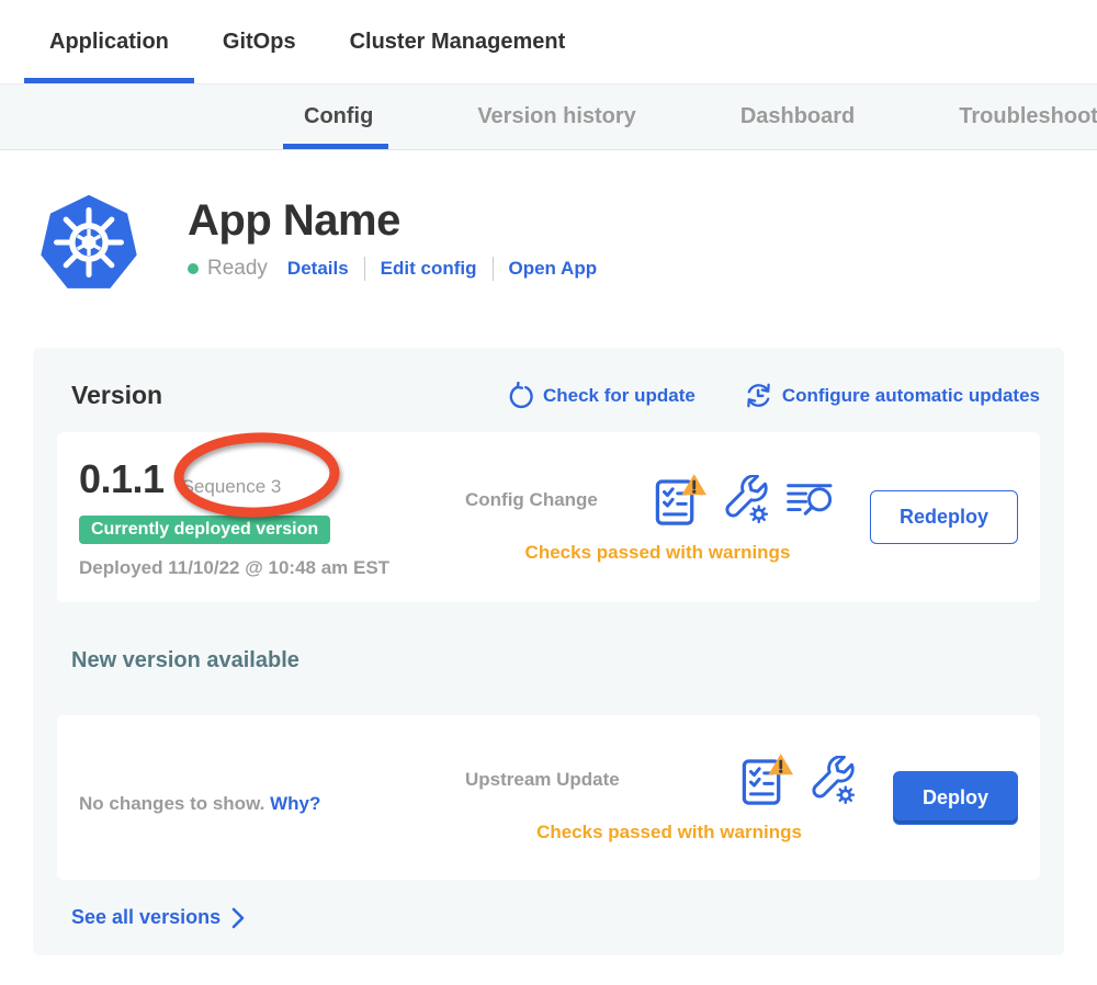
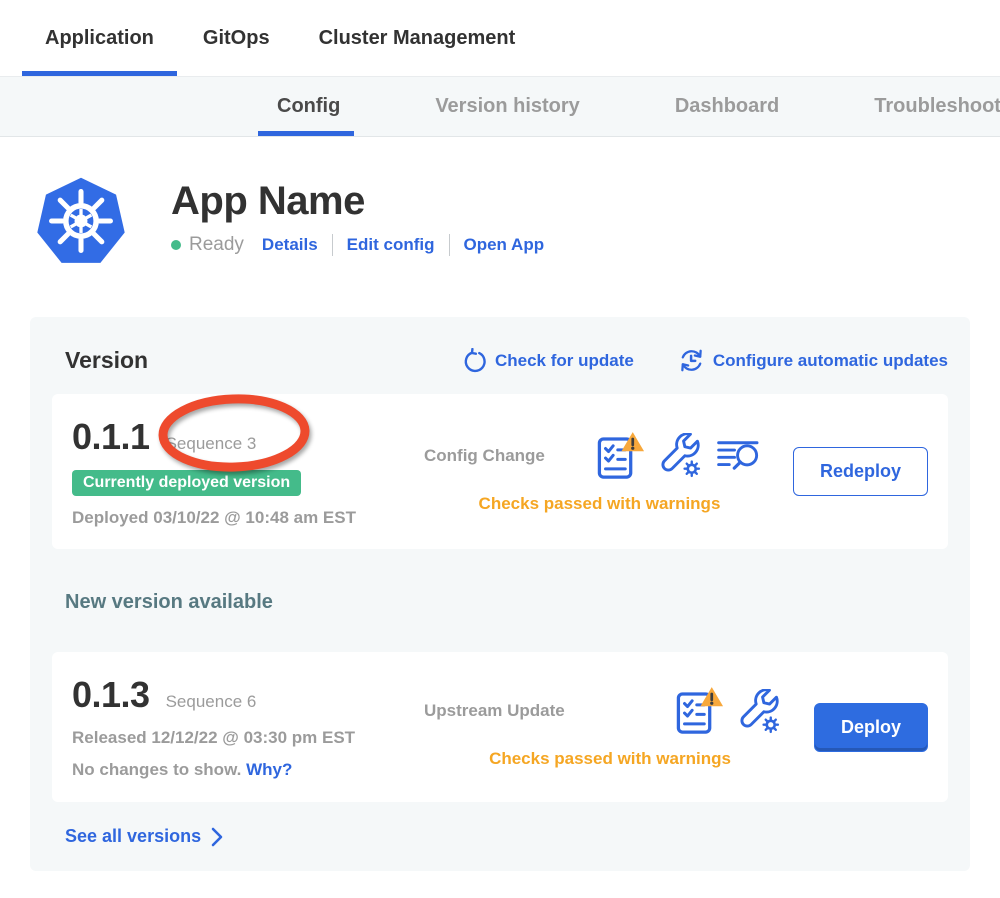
  Application
  GitOps
  Cluster Management
  Config
  Version history
  Dashboard
  Troubleshoot
  App Name
  Ready
  Details
  Edit config
  Open App
  Version
  Check for update
  Configure automatic updates
  0.1.1
  Sequence 3
  Currently deployed version
- Deployed 11/10/22 @ 10:48 am EST
+ Deployed 03/10/22 @ 10:48 am EST
  Config Change
  Checks passed with warnings
  Redeploy
  New version available
+ 0.1.3
+ Sequence 6
+ Released 12/12/22 @ 03:30 pm EST
  No changes to show. Why?
  Upstream Update
  Checks passed with warnings
  Deploy
  See all versions
